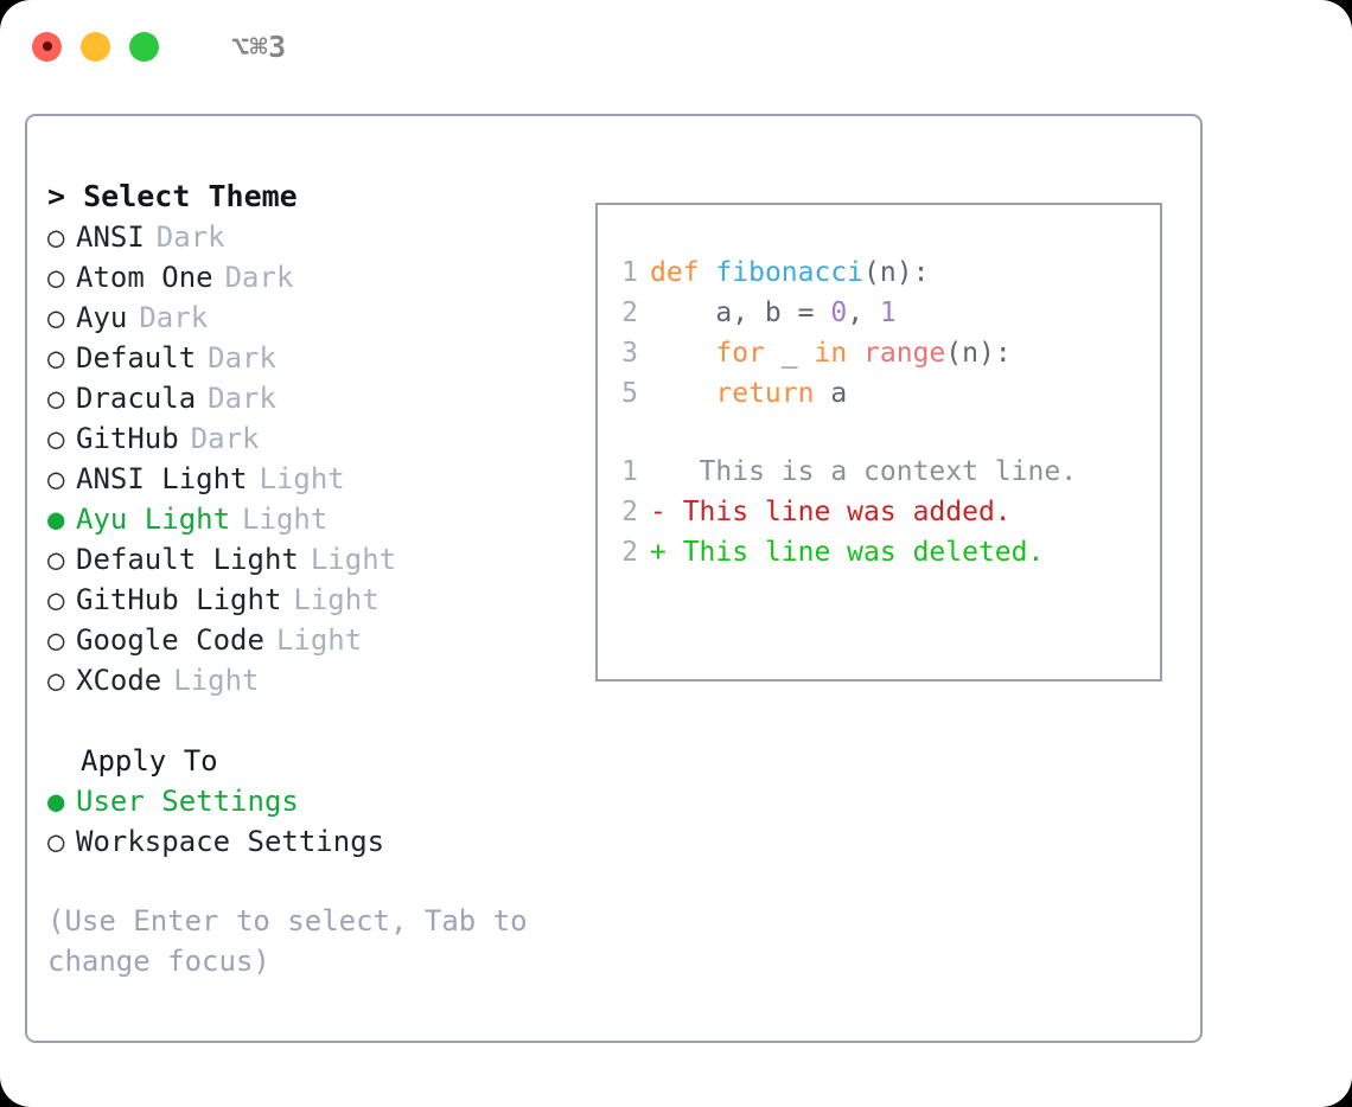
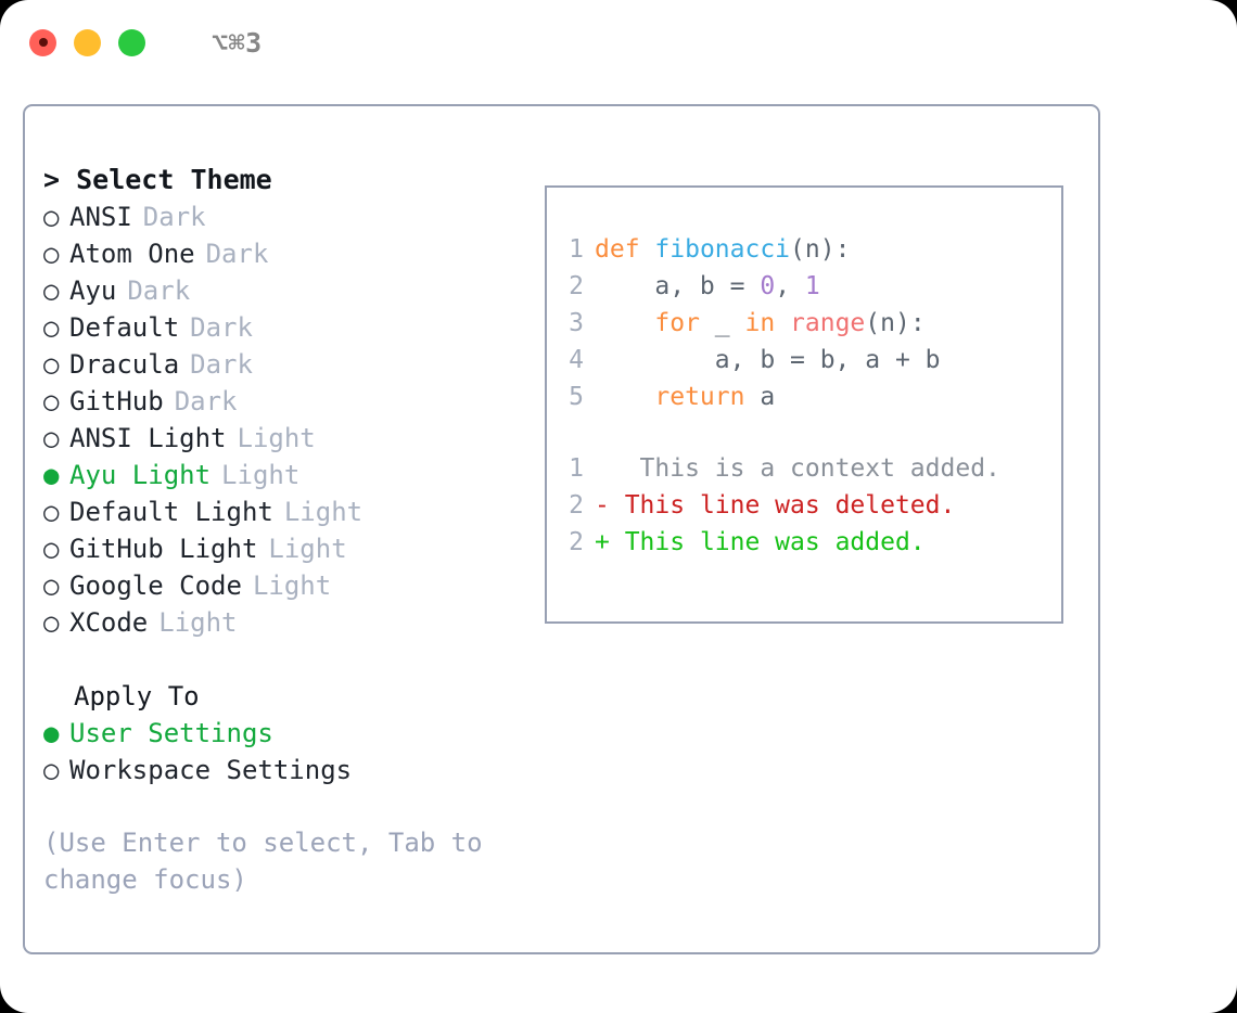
  ⌥⌘3
  > Select Theme
  ○
  ANSI
  Dark
  ○
  Atom One
  Dark
  ○
  Ayu
  Dark
  ○
  Default
  Dark
  ○
  Dracula
  Dark
  ○
  GitHub
  Dark
  ○
  ANSI Light
  Light
  ●
  Ayu Light
  Light
  ○
  Default Light
  Light
  ○
  GitHub Light
  Light
  ○
  Google Code
  Light
  ○
  XCode
  Light
  Apply To
  ●
  User Settings
  ○
  Workspace Settings
  (Use Enter to select, Tab to change focus)
  1
  def fibonacci(n):
  2
  a, b = 0, 1
  3
  for _ in range(n):
+ 4
+ a, b = b, a + b
  5
  return a
  1
- This is a context line.
+ This is a context added.
  2
  -
- This line was added.
+ This line was deleted.
  2
  +
- This line was deleted.
+ This line was added.
